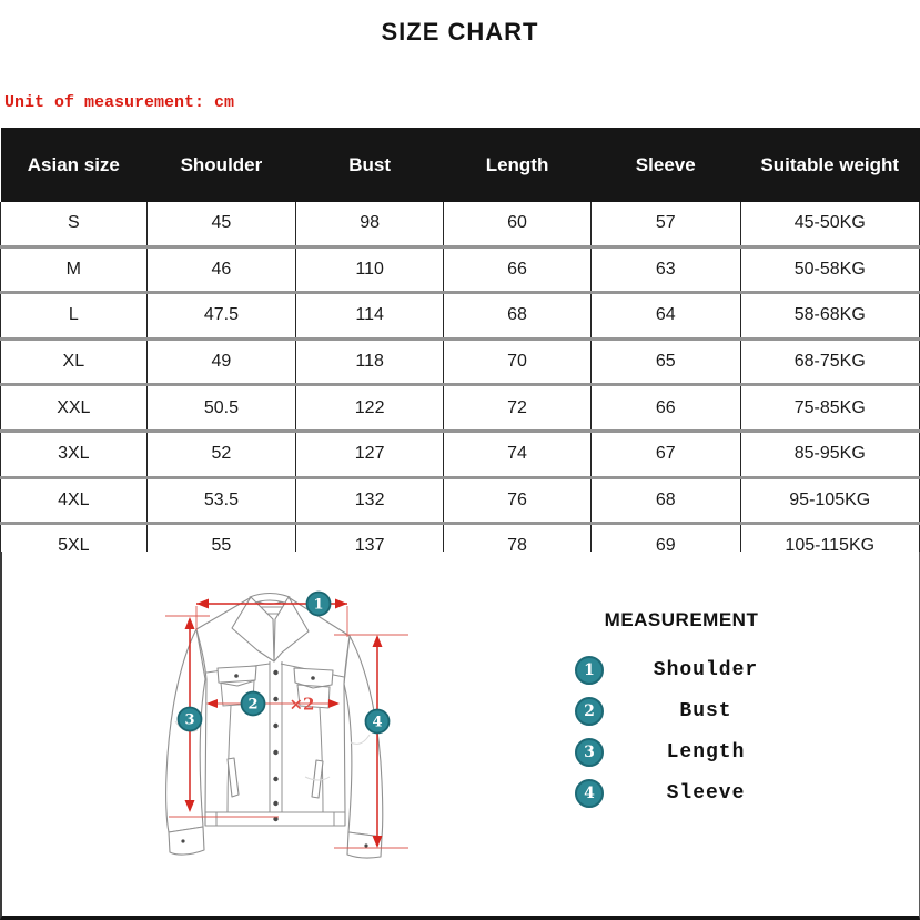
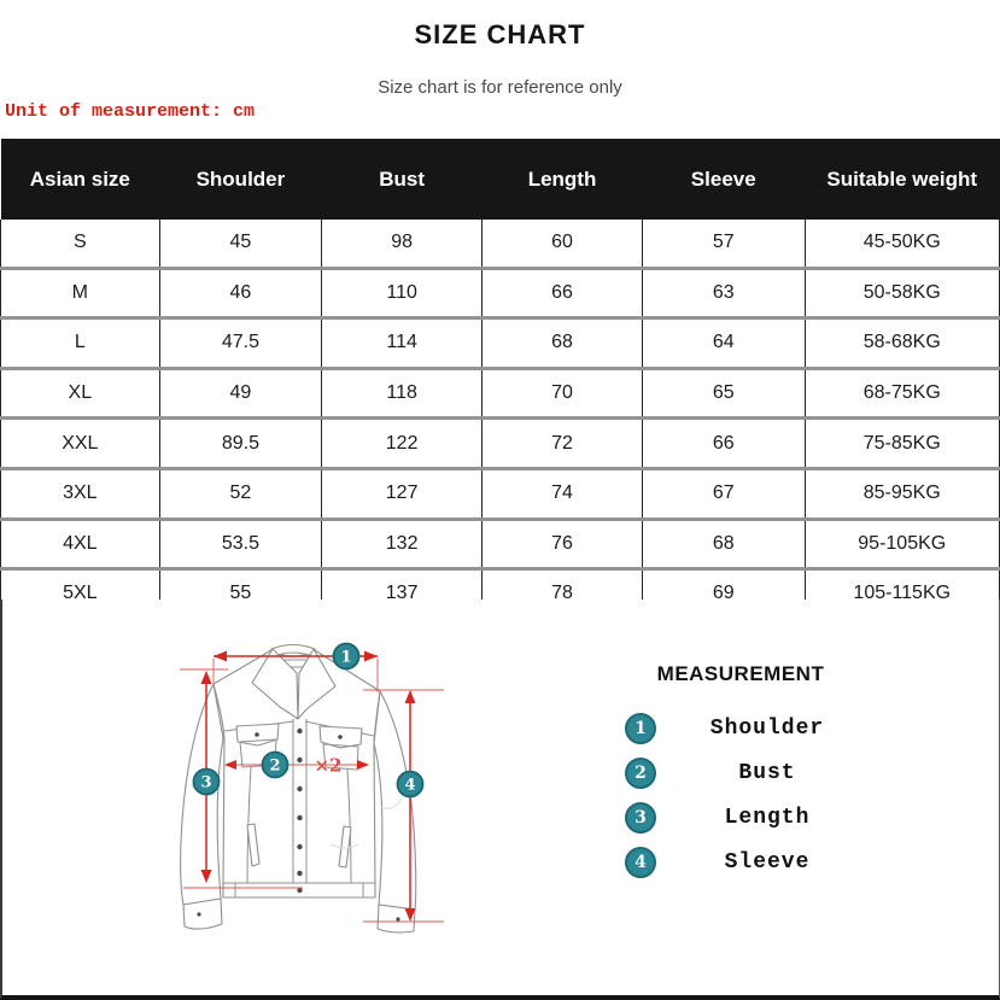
  SIZE CHART
+ Size chart is for reference only
  Unit of measurement: cm
  Asian size	Shoulder	Bust	Length	Sleeve	Suitable weight
  S	45	98	60	57	45-50KG
  M	46	110	66	63	50-58KG
  L	47.5	114	68	64	58-68KG
  XL	49	118	70	65	68-75KG
- XXL	50.5	122	72	66	75-85KG
+ XXL	89.5	122	72	66	75-85KG
  3XL	52	127	74	67	85-95KG
  4XL	53.5	132	76	68	95-105KG
  5XL	55	137	78	69	105-115KG
  1
  2
  3
  4
  ×2
  MEASUREMENT
  1
  Shoulder
  2
  Bust
  3
  Length
  4
  Sleeve
